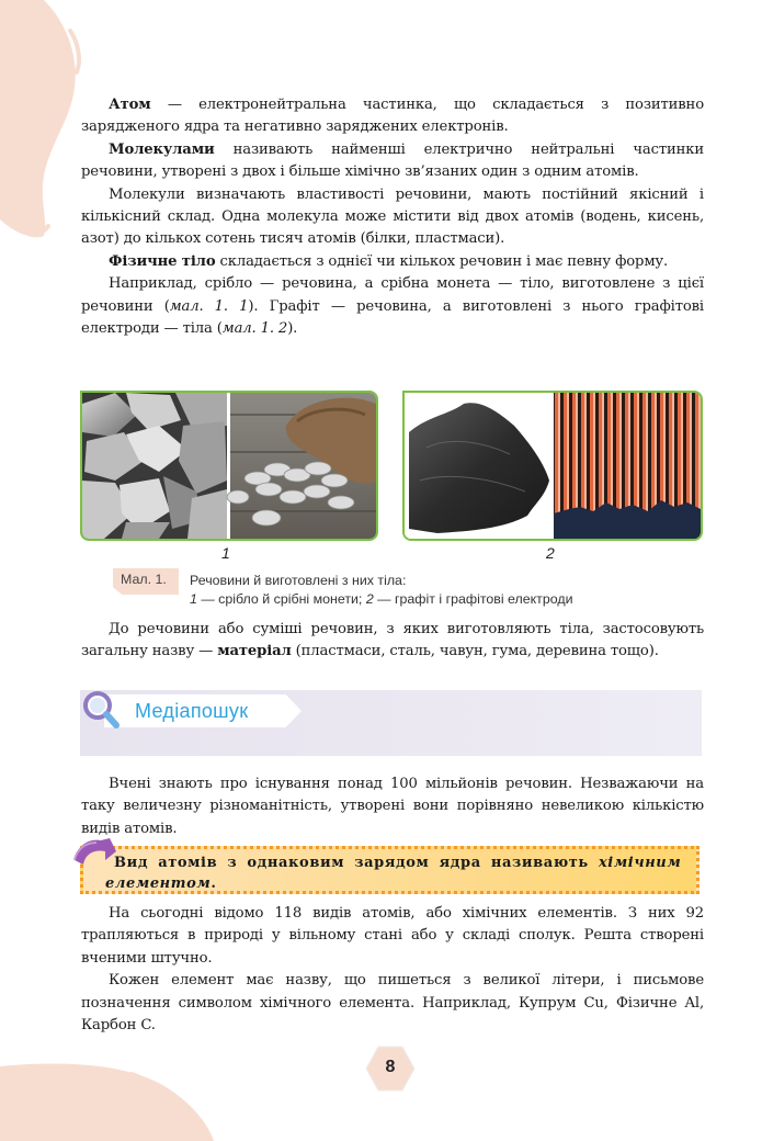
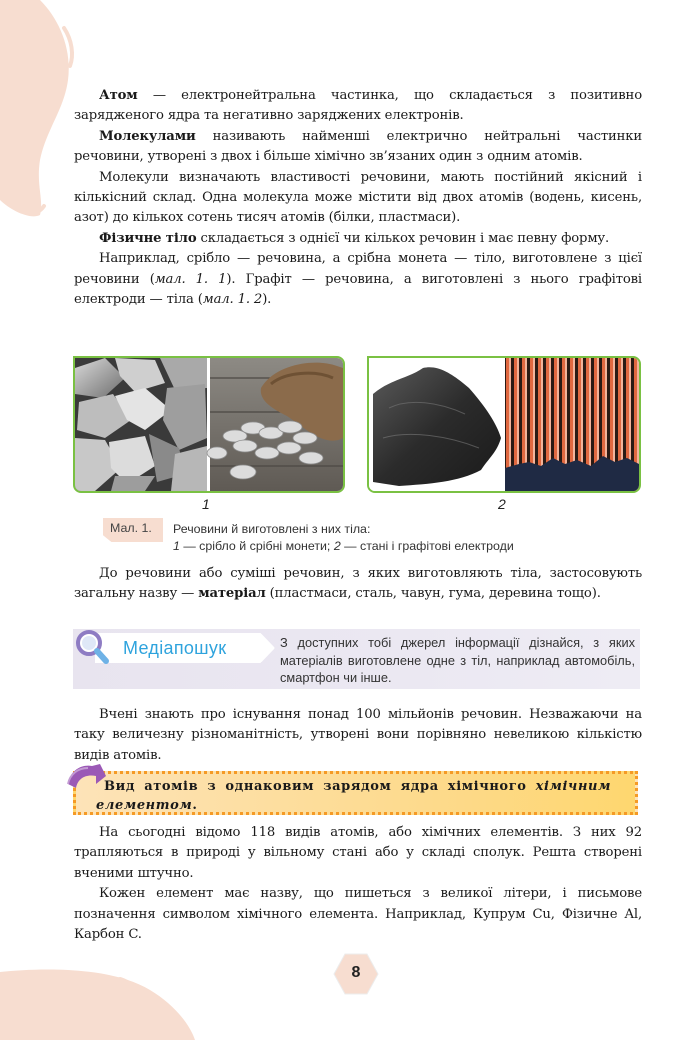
  Атом — електронейтральна частинка, що складається з позитивно зарядженого ядра та негативно заряджених електронів.
  Молекулами називають найменші електрично нейтральні частинки речовини, утворені з двох і більше хімічно зв’язаних один з одним атомів.
  Молекули визначають властивості речовини, мають постійний якісний і кількісний склад. Одна молекула може містити від двох атомів (водень, кисень, азот) до кількох сотень тисяч атомів (білки, пластмаси).
  Фізичне тіло складається з однієї чи кількох речовин і має певну форму.
  Наприклад, срібло — речовина, а срібна монета — тіло, виготовлене з цієї речовини (мал. 1. 1). Графіт — речовина, а виготовлені з нього графітові електроди — тіла (мал. 1. 2).
  1
  2
  Мал. 1.
  Речовини й виготовлені з них тіла:
- 1 — срібло й срібні монети; 2 — графіт і графітові електроди
+ 1 — срібло й срібні монети; 2 — стані і графітові електроди
  До речовини або суміші речовин, з яких виготовляють тіла, застосовують загальну назву — матеріал (пластмаси, сталь, чавун, гума, деревина тощо).
  Медіапошук
+ З доступних тобі джерел інформації дізнайся, з яких матеріалів виготовлене одне з тіл, наприклад автомобіль, смартфон чи інше.
  Вчені знають про існування понад 100 мільйонів речовин. Незважаючи на таку величезну різноманітність, утворені вони порівняно невеликою кількістю видів атомів.
- Вид атомів з однаковим зарядом ядра називають хімічним
+ Вид атомів з однаковим зарядом ядра хімічного хімічним
  елементом.
  На сьогодні відомо 118 видів атомів, або хімічних елементів. З них 92 трапляються в природі у вільному стані або у складі сполук. Решта створені вченими штучно.
  Кожен елемент має назву, що пишеться з великої літери, і письмове позначення символом хімічного елемента. Наприклад, Купрум Cu, Фізичне Al, Карбон C.
  8
